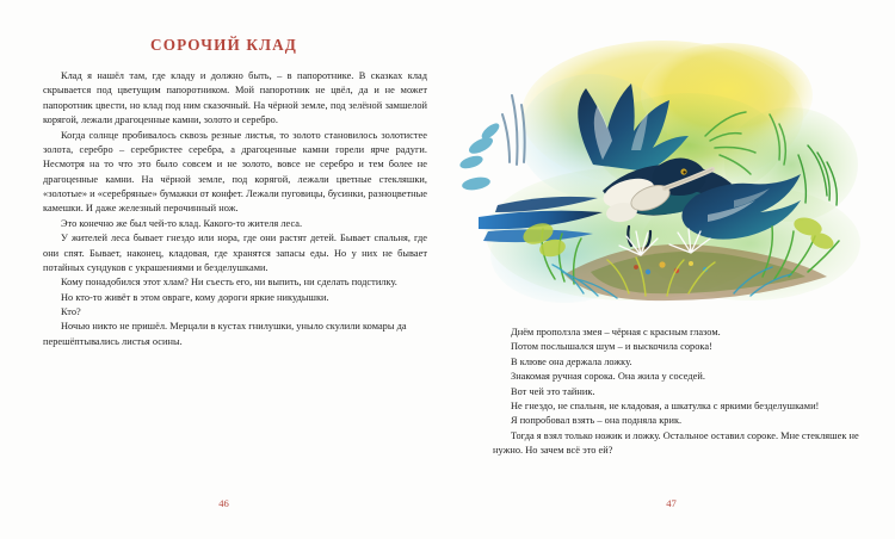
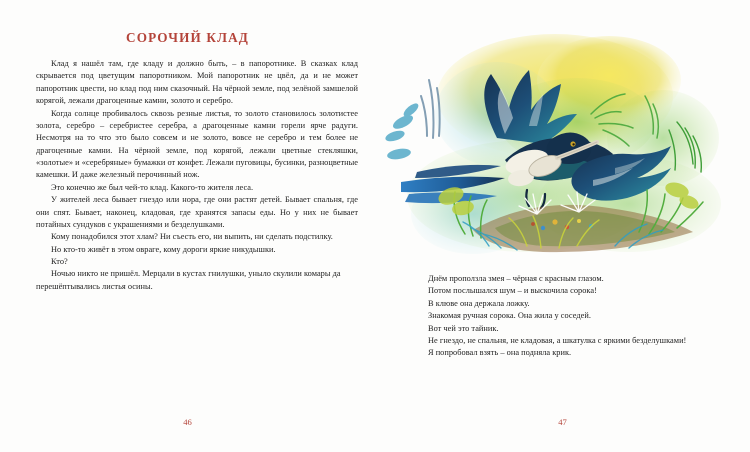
  СОРОЧИЙ КЛАД
  Клад я нашёл там, где кладу и должно быть, – в папоротнике. В сказках клад скрывается под цветущим папоротником. Мой папоротник не цвёл, да и не может папоротник цвести, но клад под ним сказочный. На чёрной земле, под зелёной замшелой корягой, лежали драгоценные камни, золото и серебро.
  Когда солнце пробивалось сквозь резные листья, то золото становилось золотистее золота, серебро – серебристее серебра, а драгоценные камни горели ярче радуги. Несмотря на то что это было совсем и не золото, вовсе не серебро и тем более не драгоценные камни. На чёрной земле, под корягой, лежали цветные стекляшки, «золотые» и «серебряные» бумажки от конфет. Лежали пуговицы, бусинки, разноцветные камешки. И даже железный перочинный нож.
  Это конечно же был чей-то клад. Какого-то жителя леса.
  У жителей леса бывает гнездо или нора, где они растят детей. Бывает спальня, где они спят. Бывает, наконец, кладовая, где хранятся запасы еды. Но у них не бывает потайных сундуков с украшениями и безделушками.
  Кому понадобился этот хлам? Ни съесть его, ни выпить, ни сделать подстилку.
  Но кто-то живёт в этом овраге, кому дороги яркие никудышки.
  Кто?
  Ночью никто не пришёл. Мерцали в кустах гнилушки, уныло скулили комары да перешёптывались листья осины.
  46
  Днём проползла змея – чёрная с красным глазом.
  Потом послышался шум – и выскочила сорока!
  В клюве она держала ложку.
  Знакомая ручная сорока. Она жила у соседей.
  Вот чей это тайник.
  Не гнездо, не спальня, не кладовая, а шкатулка с яркими безделушками!
  Я попробовал взять – она подняла крик.
- Тогда я взял только ножик и ложку. Остальное оставил сороке. Мне стекляшек не нужно. Но зачем всё это ей?
  47
